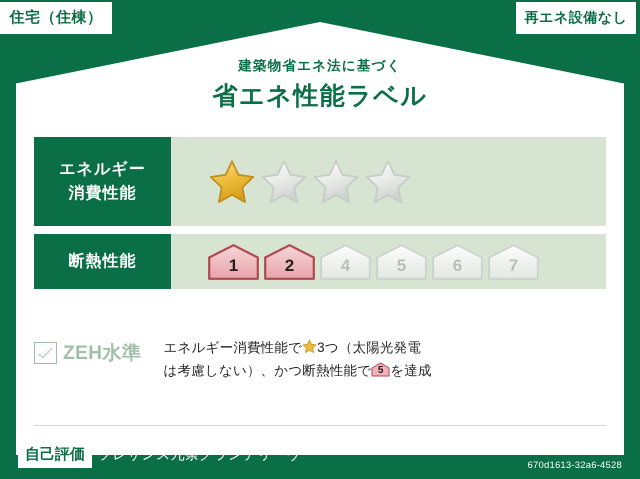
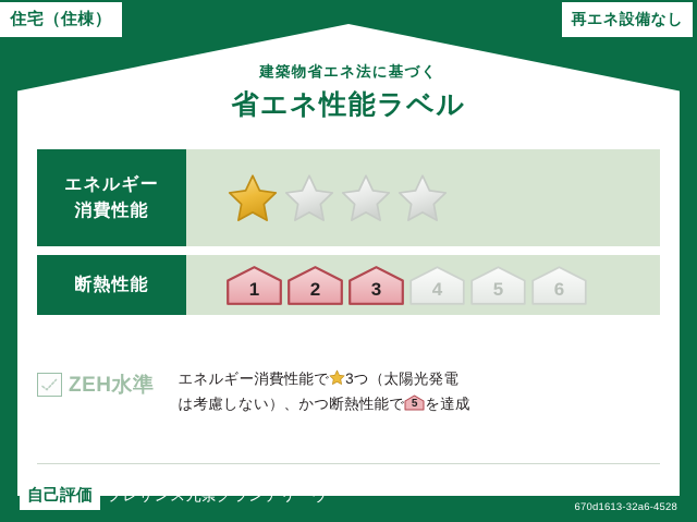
  住宅（住棟）
  再エネ設備なし
  建築物省エネ法に基づく
  省エネ性能ラベル
  エネルギー
  消費性能
  断熱性能
  1
  2
+ 3
  4
  5
  6
- 7
  ZEH水準
  エネルギー消費性能で 3つ（太陽光発電
  は考慮しない）、かつ断熱性能で
  5
  を達成
  自己評価
  プレサンス九条グランデリーヴ
  評価日 2025年2月17日
  670d1613-32a6-4528
